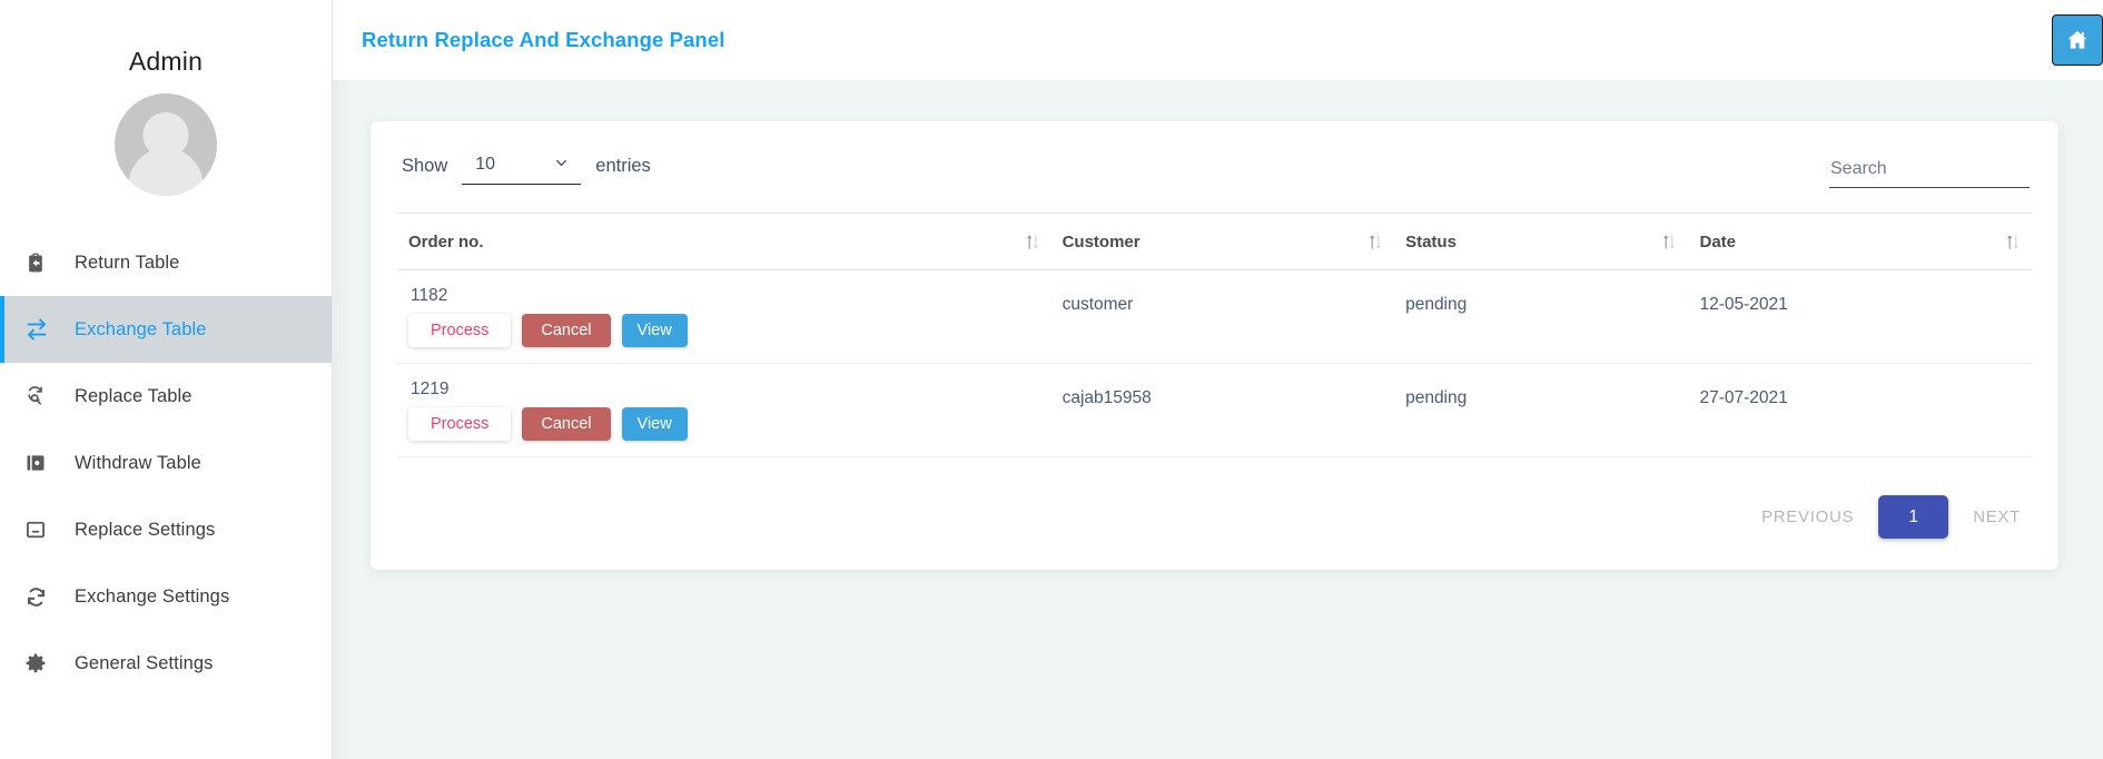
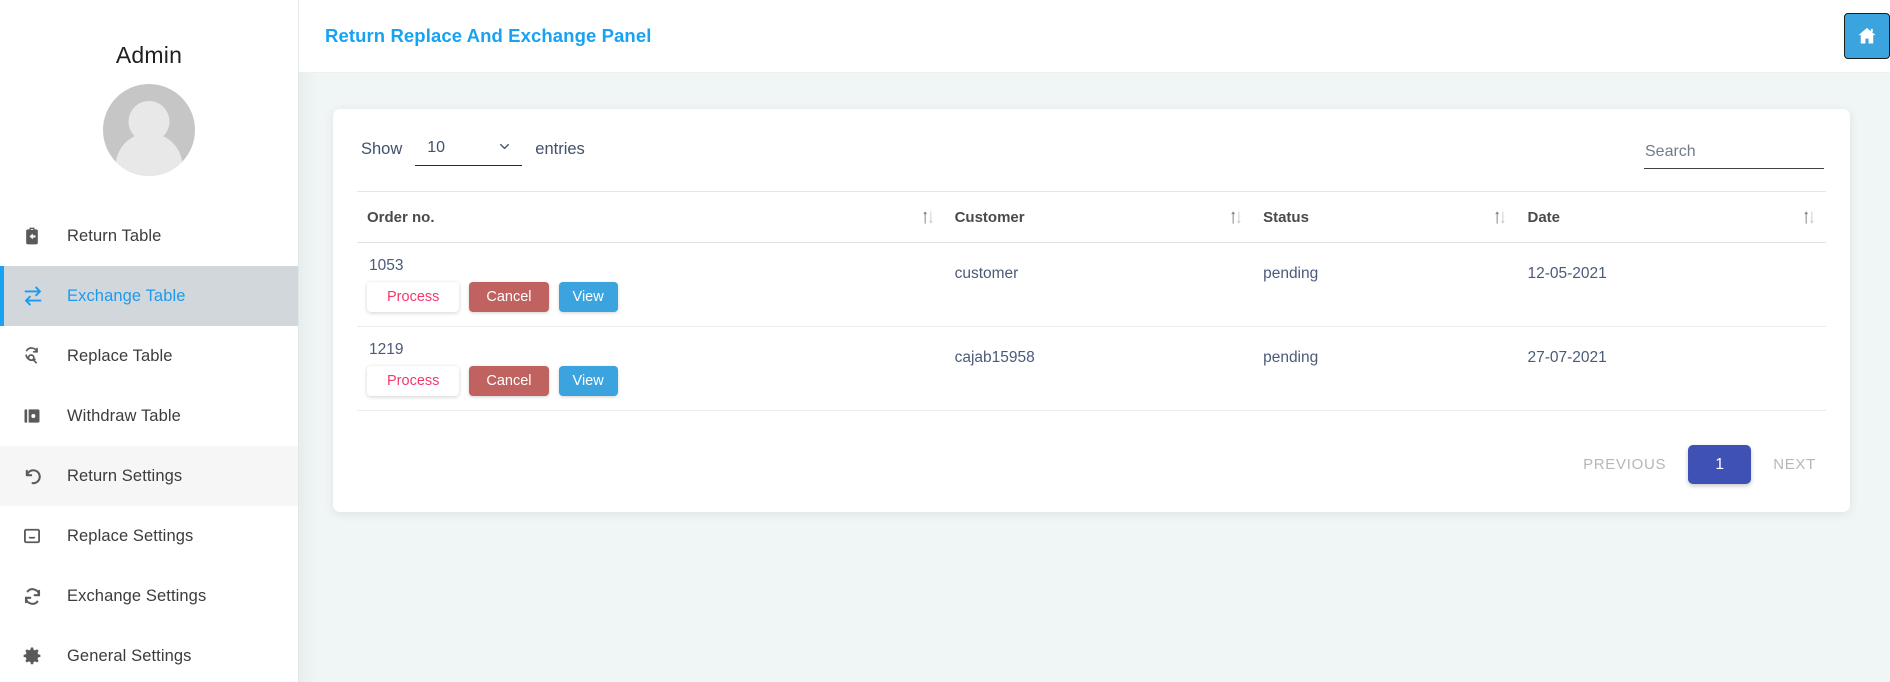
  Admin
  Return Table
  Exchange Table
  Replace Table
  Withdraw Table
+ Return Settings
  Replace Settings
  Exchange Settings
  General Settings
  Return Replace And Exchange Panel
  Show
  10
  entries
  Search
  Order no.	Customer	Status	Date
- 1182 Process Cancel View	customer	pending	12-05-2021
+ 1053 Process Cancel View	customer	pending	12-05-2021
  1219 Process Cancel View	cajab15958	pending	27-07-2021
  PREVIOUS
  1
  NEXT
